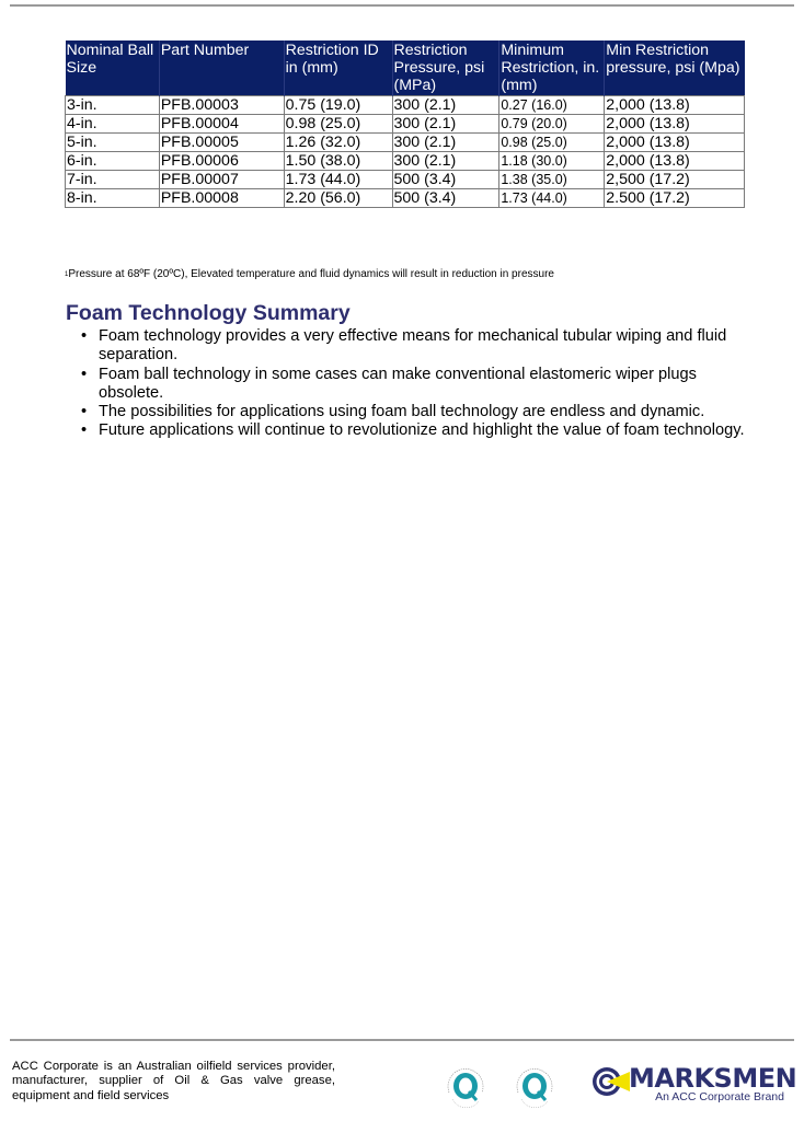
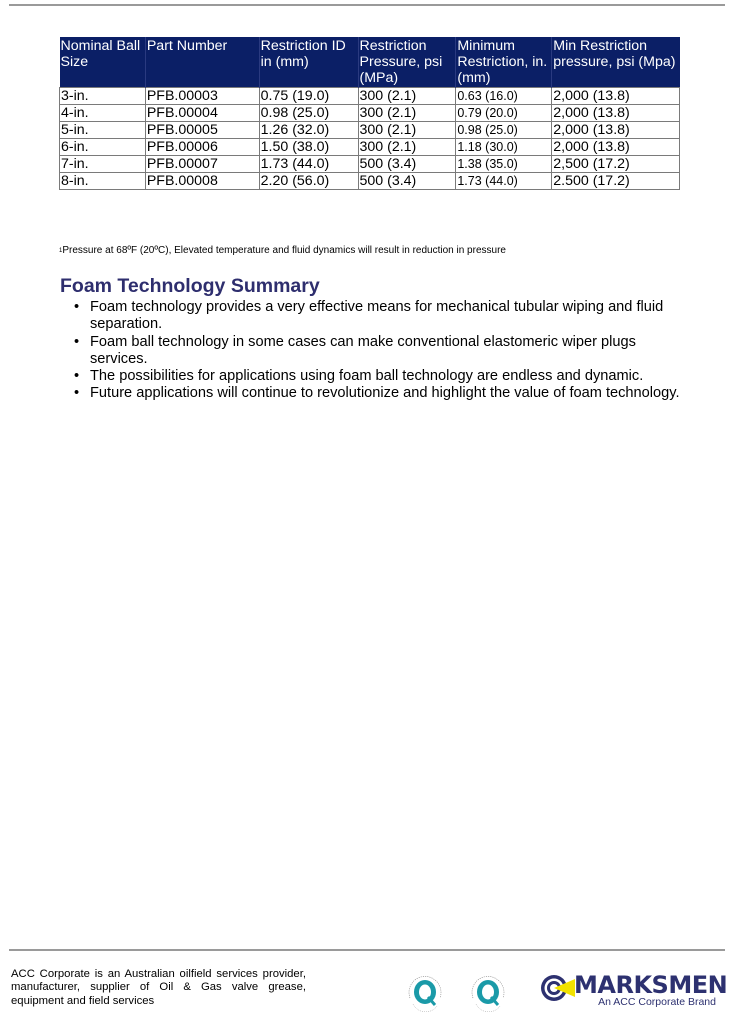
  Nominal Ball Size	Part Number	Restriction ID in (mm)	Restriction Pressure, psi (MPa)	Minimum Restriction, in. (mm)	Min Restriction pressure, psi (Mpa)
- 3-in.	PFB.00003	0.75 (19.0)	300 (2.1)	0.27 (16.0)	2,000 (13.8)
+ 3-in.	PFB.00003	0.75 (19.0)	300 (2.1)	0.63 (16.0)	2,000 (13.8)
  4-in.	PFB.00004	0.98 (25.0)	300 (2.1)	0.79 (20.0)	2,000 (13.8)
  5-in.	PFB.00005	1.26 (32.0)	300 (2.1)	0.98 (25.0)	2,000 (13.8)
  6-in.	PFB.00006	1.50 (38.0)	300 (2.1)	1.18 (30.0)	2,000 (13.8)
  7-in.	PFB.00007	1.73 (44.0)	500 (3.4)	1.38 (35.0)	2,500 (17.2)
  8-in.	PFB.00008	2.20 (56.0)	500 (3.4)	1.73 (44.0)	2.500 (17.2)
  Pressure at 68ºF (20ºC), Elevated temperature and fluid dynamics will result in reduction in pressure
  Foam Technology Summary
  •
  Foam technology provides a very effective means for mechanical tubular wiping and fluid separation.
  •
- Foam ball technology in some cases can make conventional elastomeric wiper plugs obsolete.
+ Foam ball technology in some cases can make conventional elastomeric wiper plugs services.
  •
  The possibilities for applications using foam ball technology are endless and dynamic.
  •
  Future applications will continue to revolutionize and highlight the value of foam technology.
  ACC Corporate is an Australian oilfield services provider, manufacturer, supplier of Oil & Gas valve grease, equipment and field services
  MARKSMEN
  An ACC Corporate Brand
